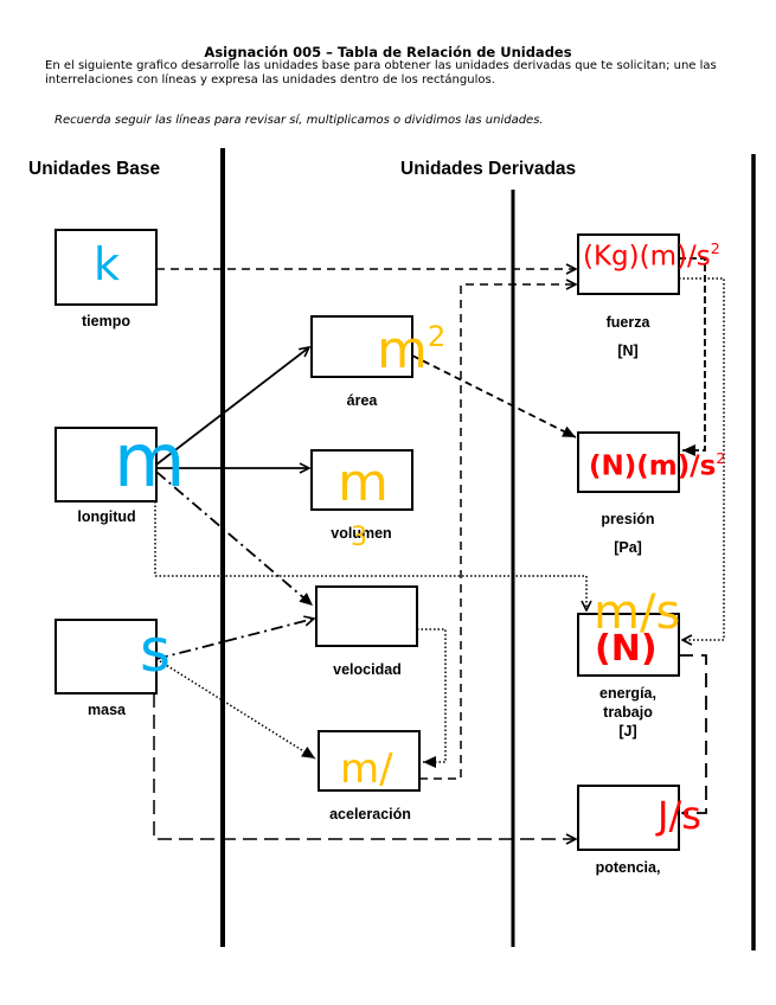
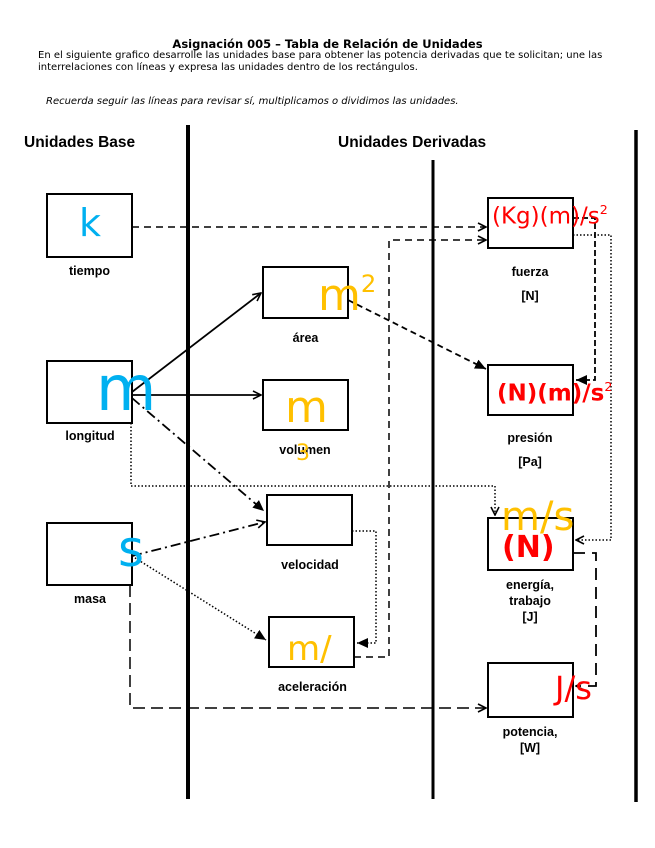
  Asignación 005 – Tabla de Relación de Unidades
- En el siguiente grafico desarrolle las unidades base para obtener las unidades derivadas que te solicitan; une las interrelaciones con líneas y expresa las unidades dentro de los rectángulos.
+ En el siguiente grafico desarrolle las unidades base para obtener las potencia derivadas que te solicitan; une las interrelaciones con líneas y expresa las unidades dentro de los rectángulos.
  Recuerda seguir las líneas para revisar sí, multiplicamos o dividimos las unidades.
  Unidades Base
  Unidades Derivadas
  tiempo
  longitud
  masa
  área
  volumen
  velocidad
  aceleración
  fuerza
  [N]
  presión
  [Pa]
  energía,
  trabajo
  [J]
  potencia,
+ [W]
  k
  m
  s
  m2
  m
  3
  m/
  (Kg)(m)/s2
  (N)(m)/s2
  m/s
  (N)
  J/s
